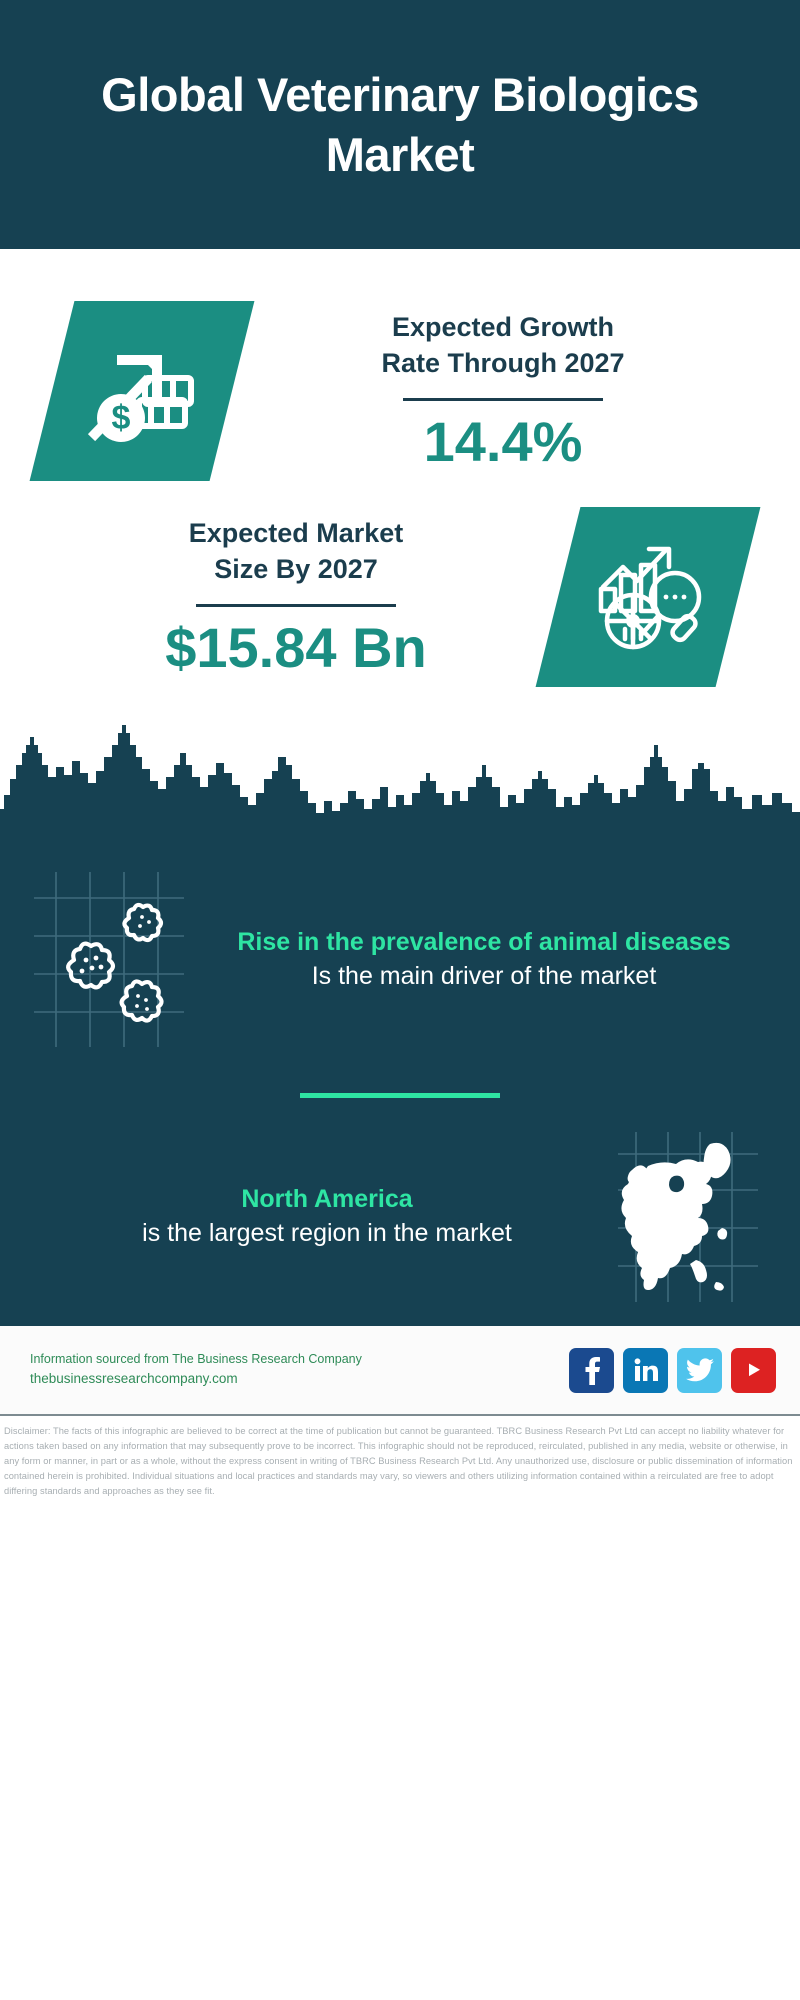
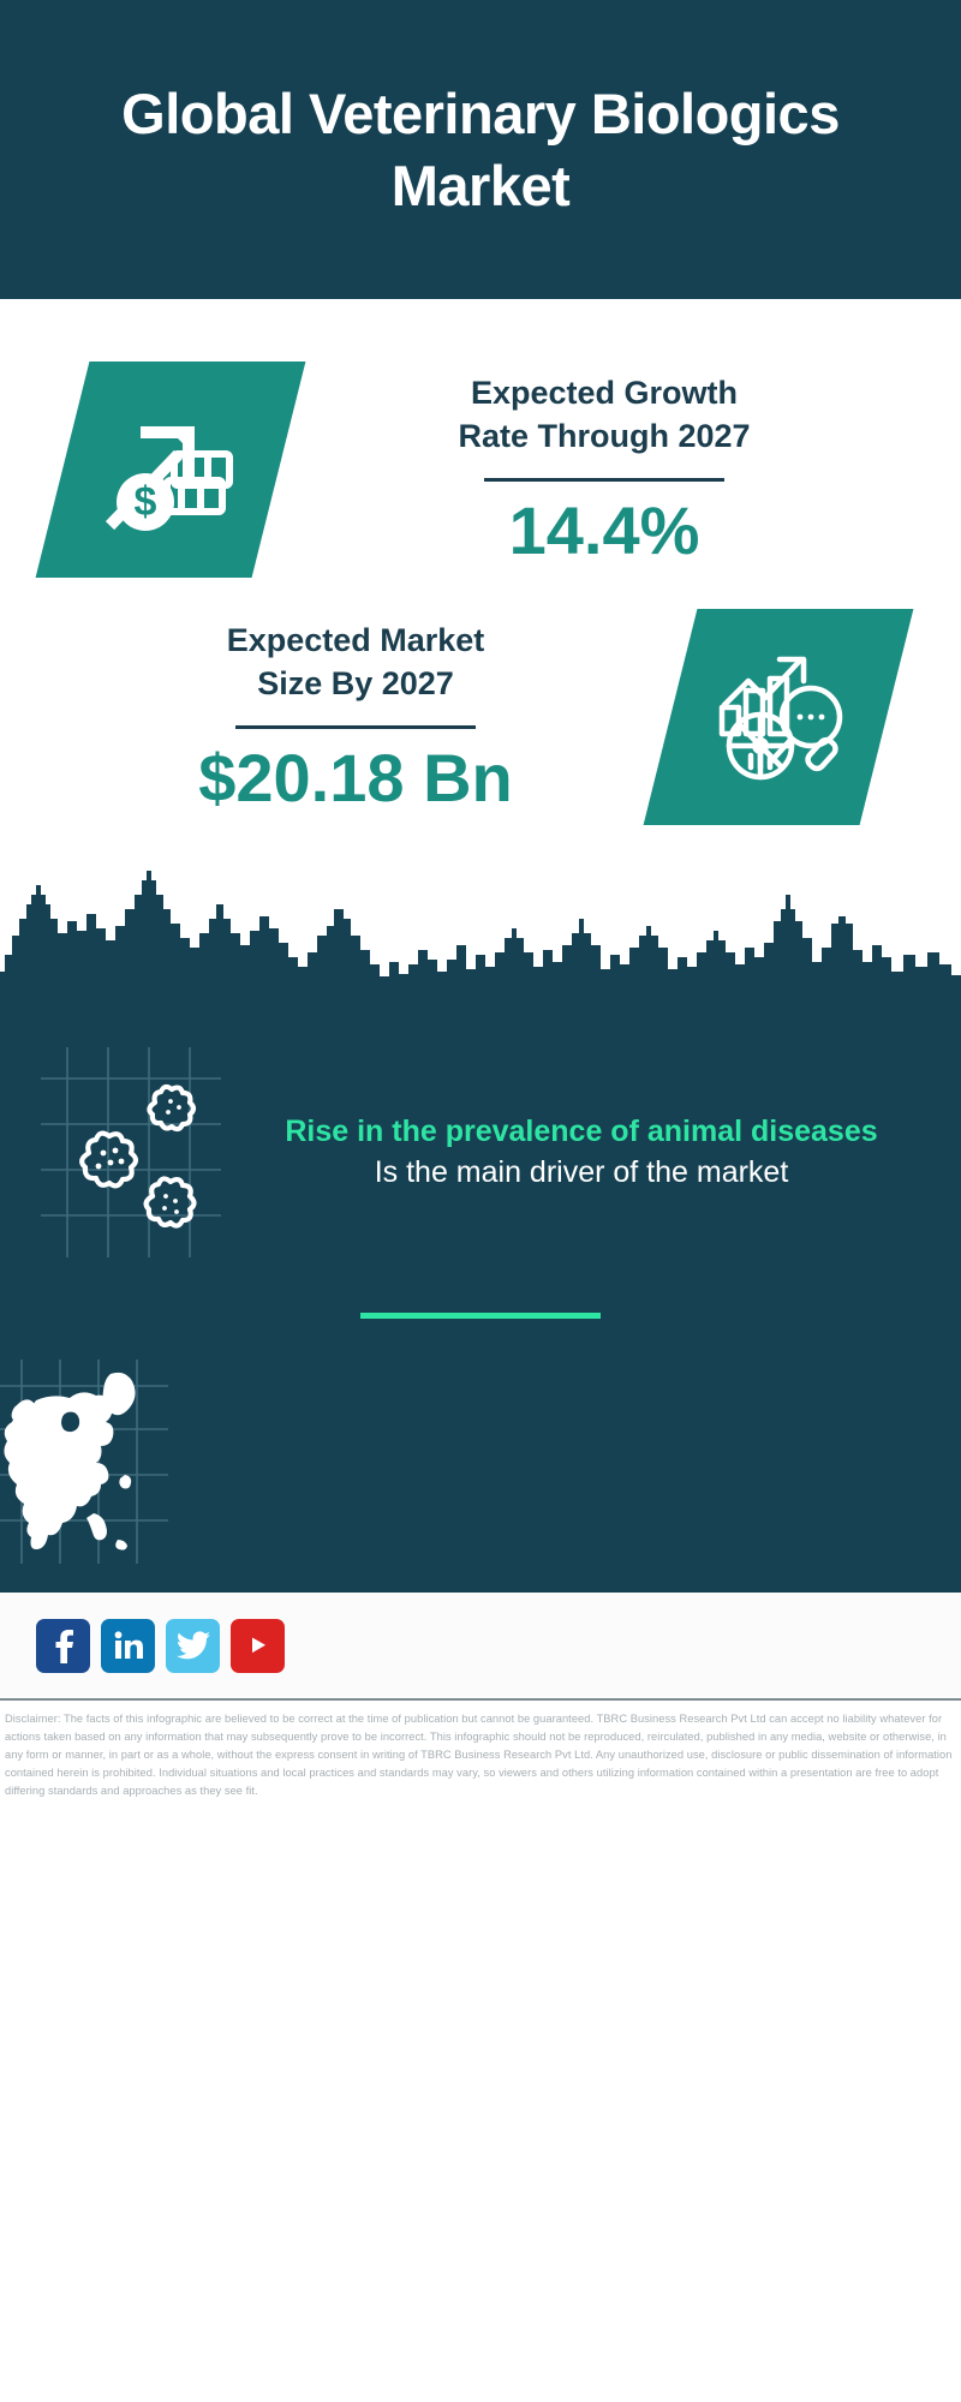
  Global Veterinary Biologics Market
  Expected Growth
  Rate Through 2027
  14.4%
  Expected Market
  Size By 2027
- $15.84 Bn
+ $20.18 Bn
  Rise in the prevalence of animal diseases
  Is the main driver of the market
- North America
- is the largest region in the market
- Information sourced from The Business Research Company
- thebusinessresearchcompany.com
- Disclaimer: The facts of this infographic are believed to be correct at the time of publication but cannot be guaranteed. TBRC Business Research Pvt Ltd can accept no liability whatever for actions taken based on any information that may subsequently prove to be incorrect. This infographic should not be reproduced, reirculated, published in any media, website or otherwise, in any form or manner, in part or as a whole, without the express consent in writing of TBRC Business Research Pvt Ltd. Any unauthorized use, disclosure or public dissemination of information contained herein is prohibited. Individual situations and local practices and standards may vary, so viewers and others utilizing information contained within a reirculated are free to adopt differing standards and approaches as they see fit.
+ Disclaimer: The facts of this infographic are believed to be correct at the time of publication but cannot be guaranteed. TBRC Business Research Pvt Ltd can accept no liability whatever for actions taken based on any information that may subsequently prove to be incorrect. This infographic should not be reproduced, reirculated, published in any media, website or otherwise, in any form or manner, in part or as a whole, without the express consent in writing of TBRC Business Research Pvt Ltd. Any unauthorized use, disclosure or public dissemination of information contained herein is prohibited. Individual situations and local practices and standards may vary, so viewers and others utilizing information contained within a presentation are free to adopt differing standards and approaches as they see fit.
